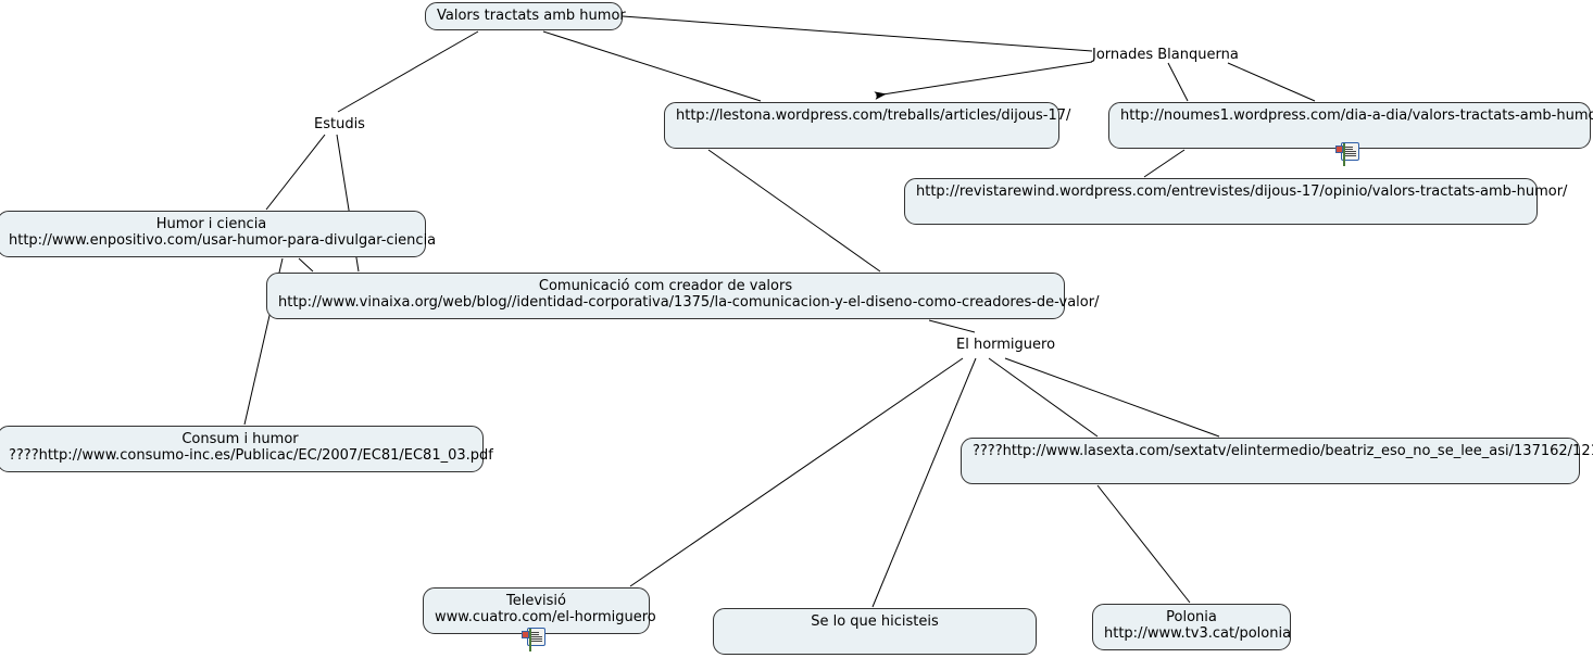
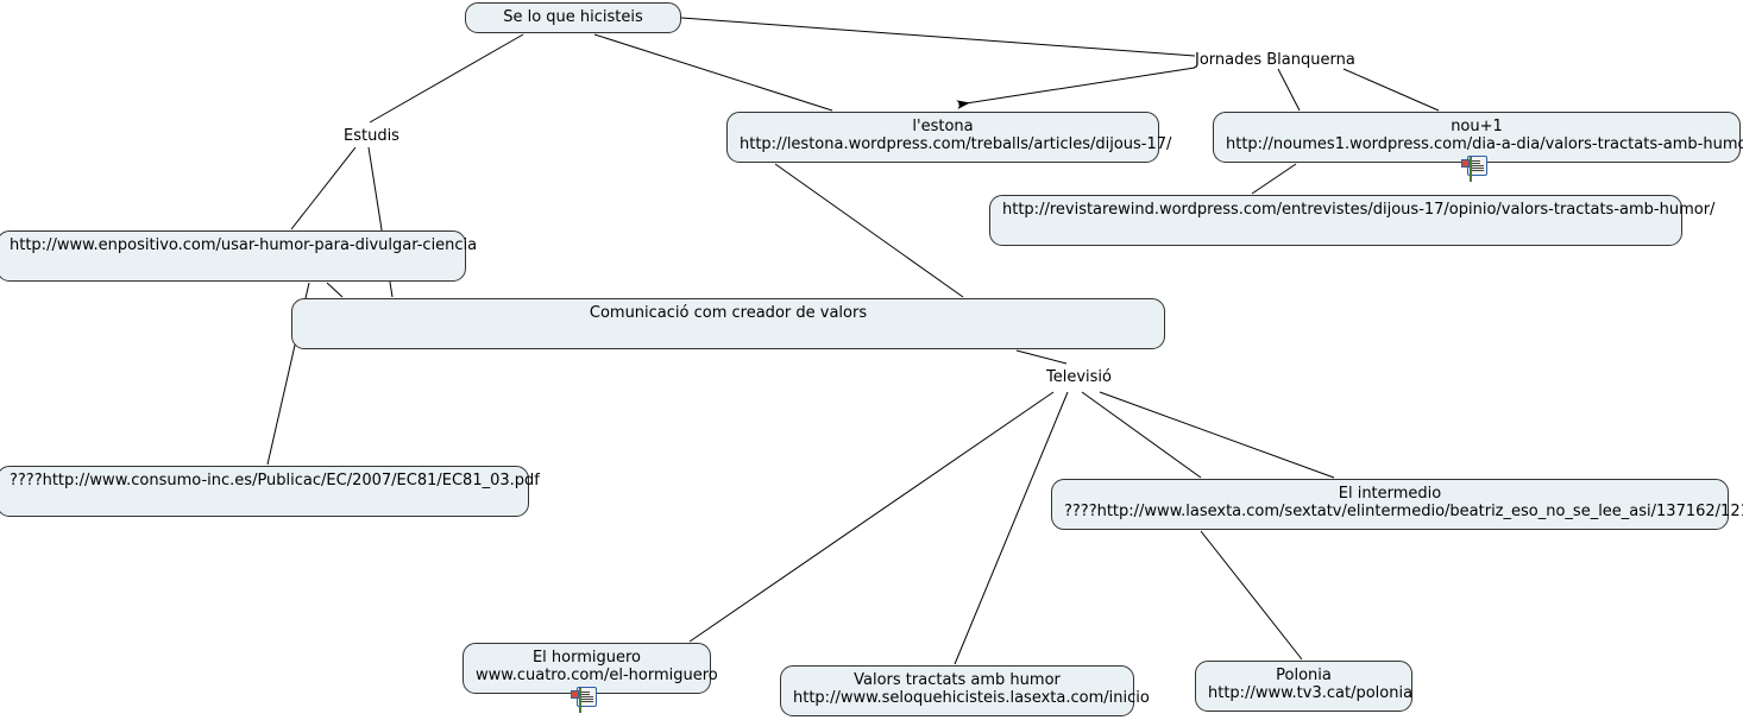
- Valors tractats amb humor
+ Se lo que hicisteis
  Jornades Blanquerna
  Estudis
+ l'estona
  http://lestona.wordpress.com/treballs/articles/dijous-17/
+ nou+1
  http://noumes1.wordpress.com/dia-a-dia/valors-tractats-amb-humo
  http://revistarewind.wordpress.com/entrevistes/dijous-17/opinio/valors-tractats-amb-humor/
- Humor i ciencia
  http://www.enpositivo.com/usar-humor-para-divulgar-ciencia
  Comunicació com creador de valors
- http://www.vinaixa.org/web/blog//identidad-corporativa/1375/la-comunicacion-y-el-diseno-como-creadores-de-valor/
- El hormiguero
+ Televisió
- Consum i humor
  ????http://www.consumo-inc.es/Publicac/EC/2007/EC81/EC81_03.pdf
+ El intermedio
  ????http://www.lasexta.com/sextatv/elintermedio/beatriz_eso_no_se_lee_asi/137162/12
- Televisió
+ El hormiguero
  www.cuatro.com/el-hormiguero
- Se lo que hicisteis
+ Valors tractats amb humor
+ http://www.seloquehicisteis.lasexta.com/inicio
  Polonia
  http://www.tv3.cat/polonia
